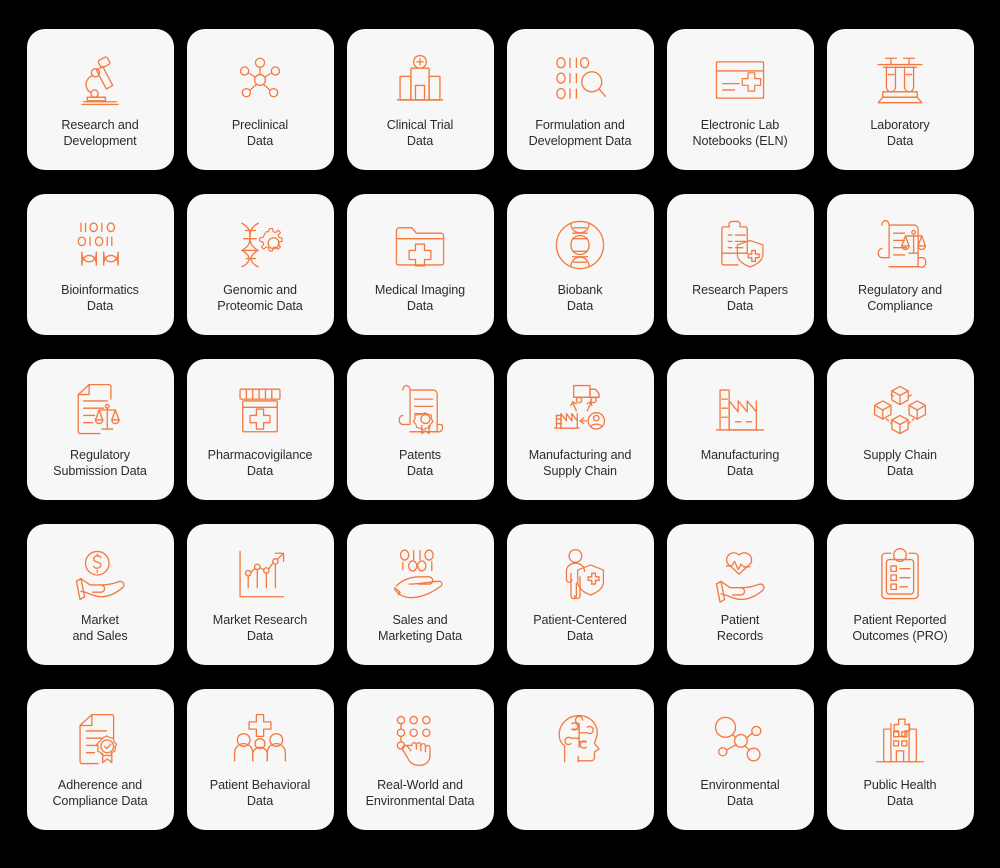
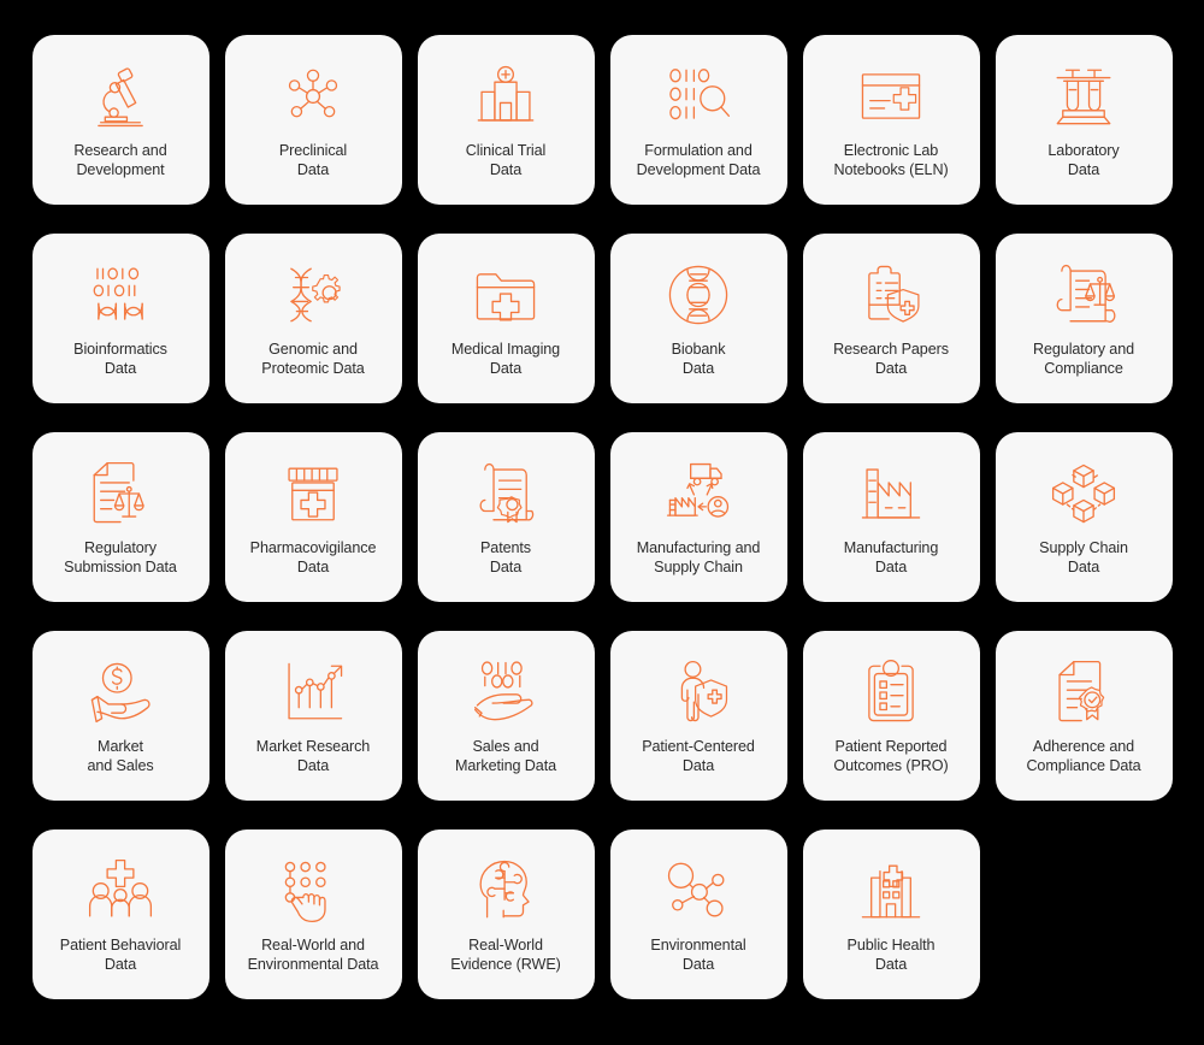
  Research and
  Development
  Preclinical
  Data
  Clinical Trial
  Data
  Formulation and
  Development Data
  Electronic Lab
  Notebooks (ELN)
  Laboratory
  Data
  Bioinformatics
  Data
  Genomic and
  Proteomic Data
  Medical Imaging
  Data
  Biobank
  Data
  Research Papers
  Data
  Regulatory and
  Compliance
  Regulatory
  Submission Data
  Pharmacovigilance
  Data
  Patents
  Data
  Manufacturing and
  Supply Chain
  Manufacturing
  Data
  Supply Chain
  Data
  Market
  and Sales
  Market Research
  Data
  Sales and
  Marketing Data
  Patient-Centered
  Data
- Patient
- Records
  Patient Reported
  Outcomes (PRO)
  Adherence and
  Compliance Data
  Patient Behavioral
  Data
  Real-World and
  Environmental Data
+ Real-World
+ Evidence (RWE)
  Environmental
  Data
  Public Health
  Data
